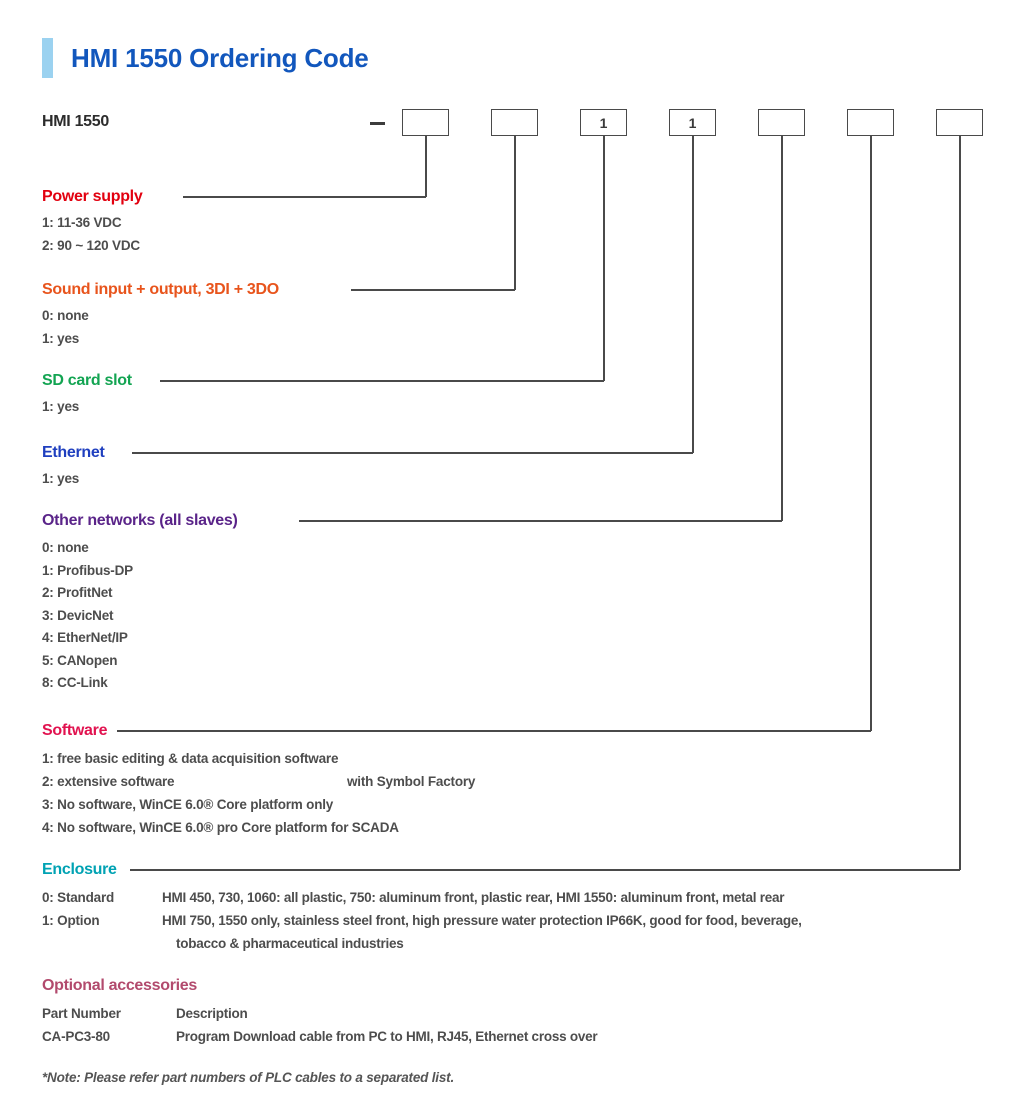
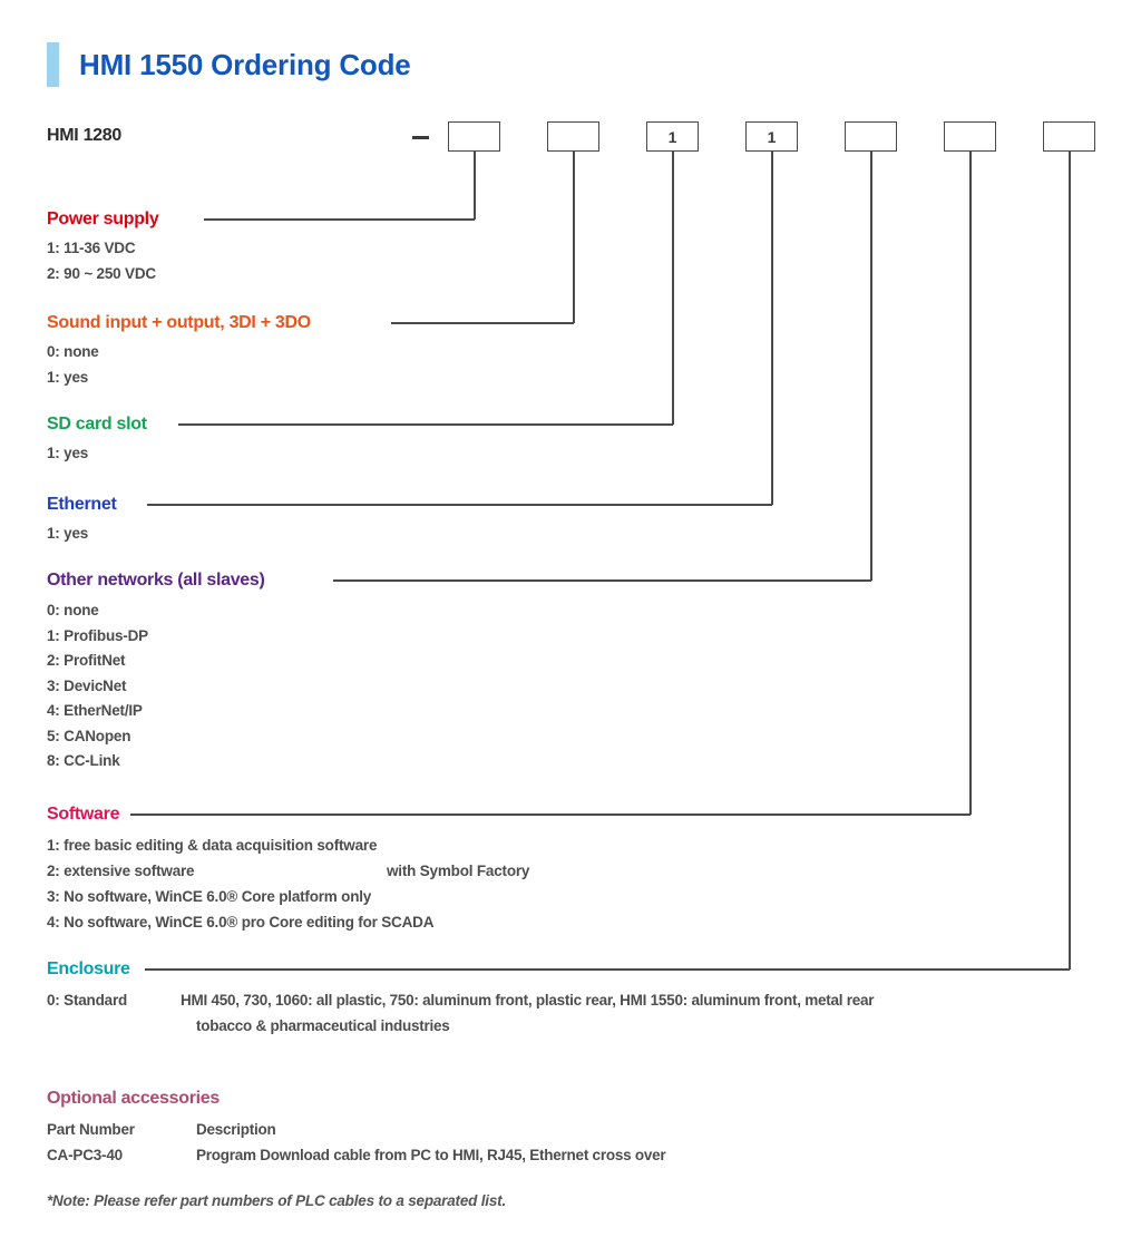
  HMI 1550 Ordering Code
- HMI 1550
+ HMI 1280
  1
  1
  Power supply
  1: 11-36 VDC
- 2: 90 ~ 120 VDC
+ 2: 90 ~ 250 VDC
  Sound input + output, 3DI + 3DO
  0: none
  1: yes
  SD card slot
  1: yes
  Ethernet
  1: yes
  Other networks (all slaves)
  0: none
  1: Profibus-DP
  2: ProfitNet
  3: DevicNet
  4: EtherNet/IP
  5: CANopen
  8: CC-Link
  Software
  1: free basic editing & data acquisition software
  2: extensive software
  with Symbol Factory
  3: No software, WinCE 6.0® Core platform only
- 4: No software, WinCE 6.0® pro Core platform for SCADA
+ 4: No software, WinCE 6.0® pro Core editing for SCADA
  Enclosure
  0: Standard
  HMI 450, 730, 1060: all plastic, 750: aluminum front, plastic rear, HMI 1550: aluminum front, metal rear
- 1: Option
- HMI 750, 1550 only, stainless steel front, high pressure water protection IP66K, good for food, beverage,
  tobacco & pharmaceutical industries
  Optional accessories
  Part Number
  Description
- CA-PC3-80
+ CA-PC3-40
  Program Download cable from PC to HMI, RJ45, Ethernet cross over
  *Note: Please refer part numbers of PLC cables to a separated list.
